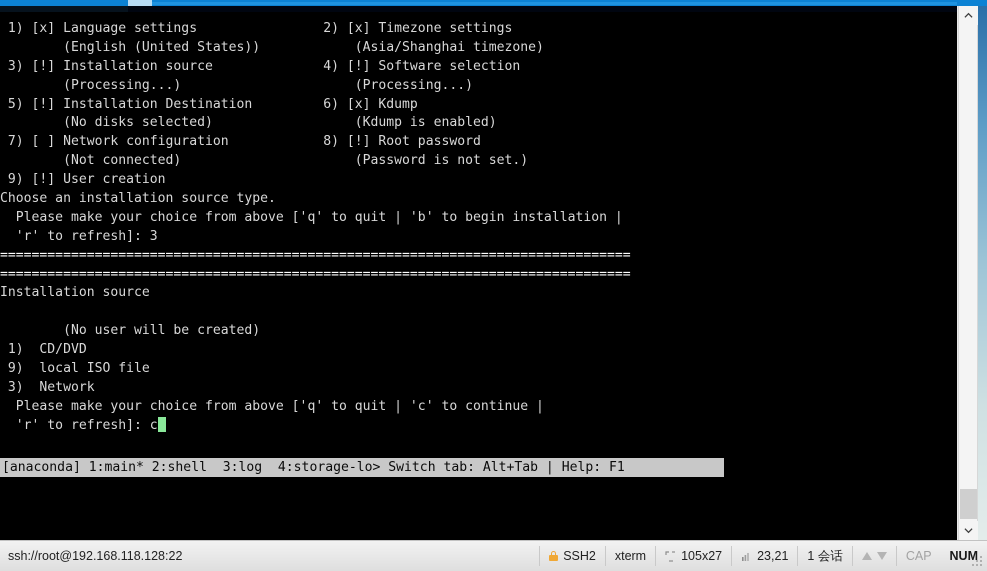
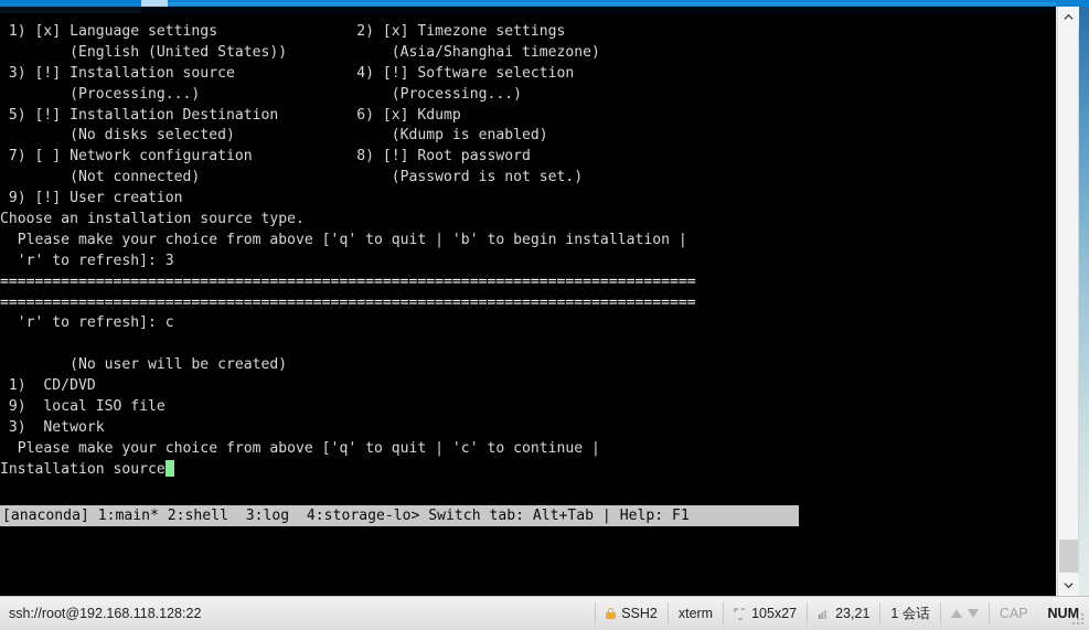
  1) [x] Language settings 2) [x] Timezone settings
  (English (United States)) (Asia/Shanghai timezone)
  3) [!] Installation source 4) [!] Software selection
  (Processing...) (Processing...)
  5) [!] Installation Destination 6) [x] Kdump
  (No disks selected) (Kdump is enabled)
  7) [ ] Network configuration 8) [!] Root password
  (Not connected) (Password is not set.)
  9) [!] User creation
  Choose an installation source type.
  Please make your choice from above ['q' to quit | 'b' to begin installation |
  'r' to refresh]: 3
  ================================================================================
  ================================================================================
- Installation source
+ 'r' to refresh]: c
  (No user will be created)
  1) CD/DVD
  9) local ISO file
  3) Network
  Please make your choice from above ['q' to quit | 'c' to continue |
- 'r' to refresh]: c
+ Installation source
  [anaconda] 1:main* 2:shell 3:log 4:storage-lo> Switch tab: Alt+Tab | Help: F1
  ssh://root@192.168.118.128:22
  SSH2
  xterm
  105x27
  23,21
  1 会话
  CAP
  NUM
